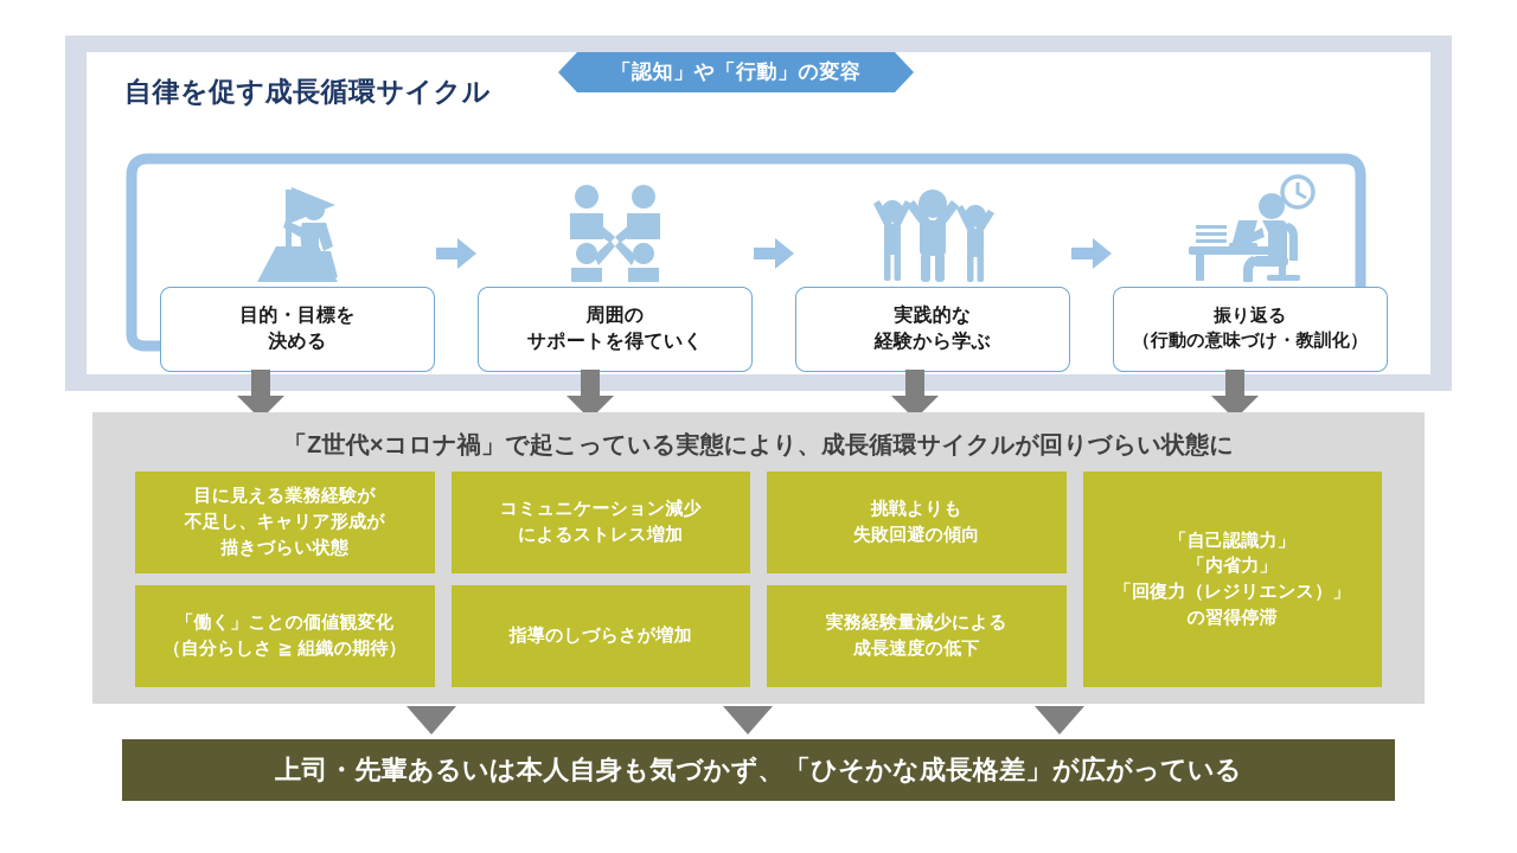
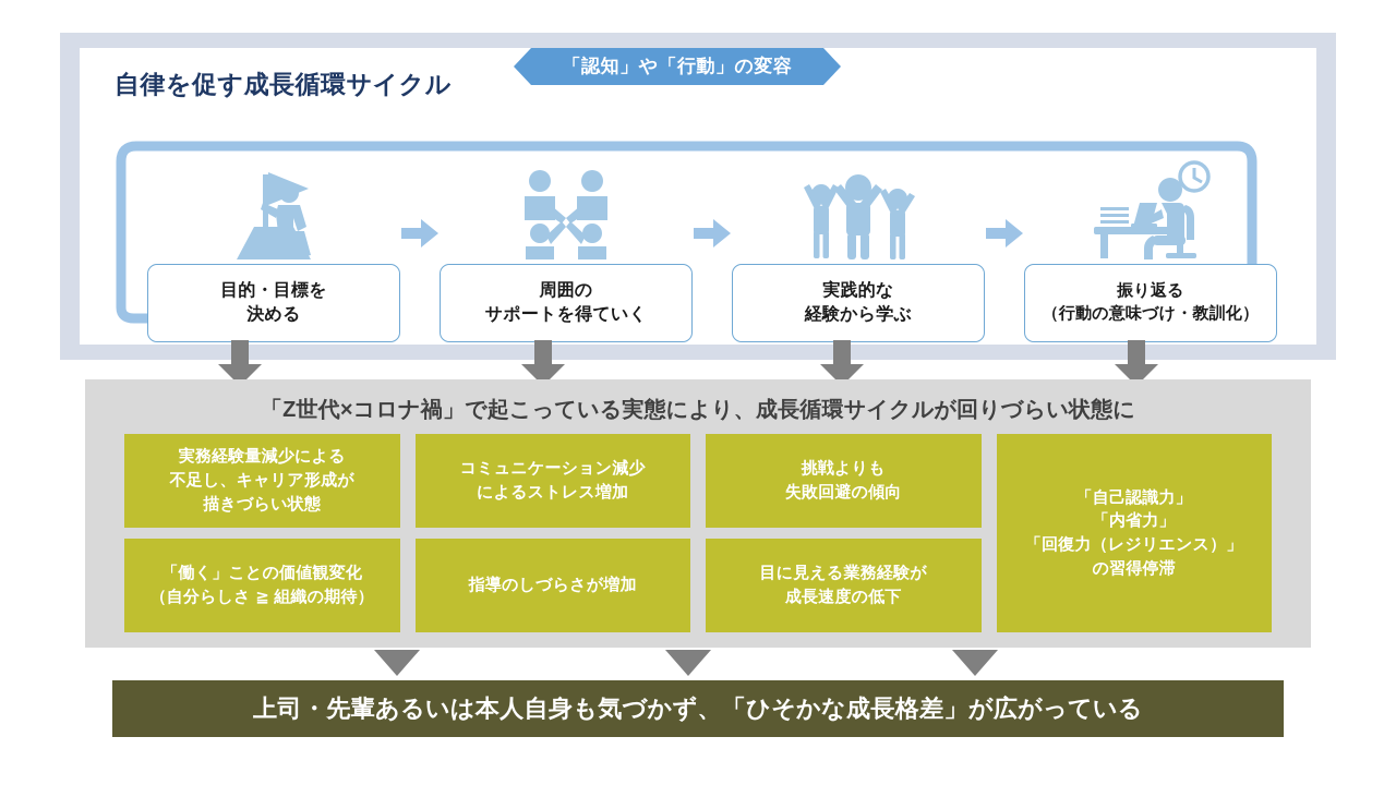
  自律を促す成長循環サイクル
  「認知」や「行動」の変容
  目的・目標を
  決める
  周囲の
  サポートを得ていく
  実践的な
  経験から学ぶ
  振り返る
  （行動の意味づけ・教訓化）
  「Z世代×コロナ禍」で起こっている実態により、成長循環サイクルが回りづらい状態に
- 目に見える業務経験が
+ 実務経験量減少による
  不足し、キャリア形成が
  描きづらい状態
  「働く」ことの価値観変化
  （自分らしさ ≧ 組織の期待）
  コミュニケーション減少
  によるストレス増加
  指導のしづらさが増加
  挑戦よりも
  失敗回避の傾向
- 実務経験量減少による
+ 目に見える業務経験が
  成長速度の低下
  「自己認識力」
  「内省力」
  「回復力（レジリエンス）」
  の習得停滞
  上司・先輩あるいは本人自身も気づかず、「ひそかな成長格差」が広がっている
